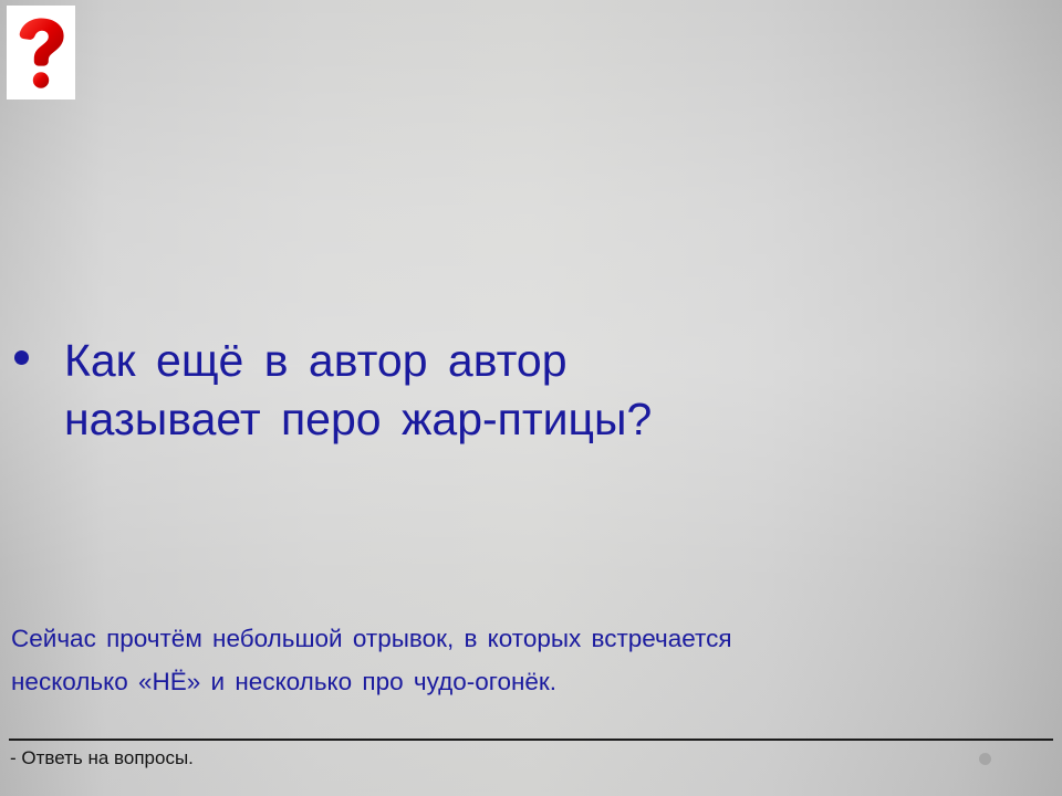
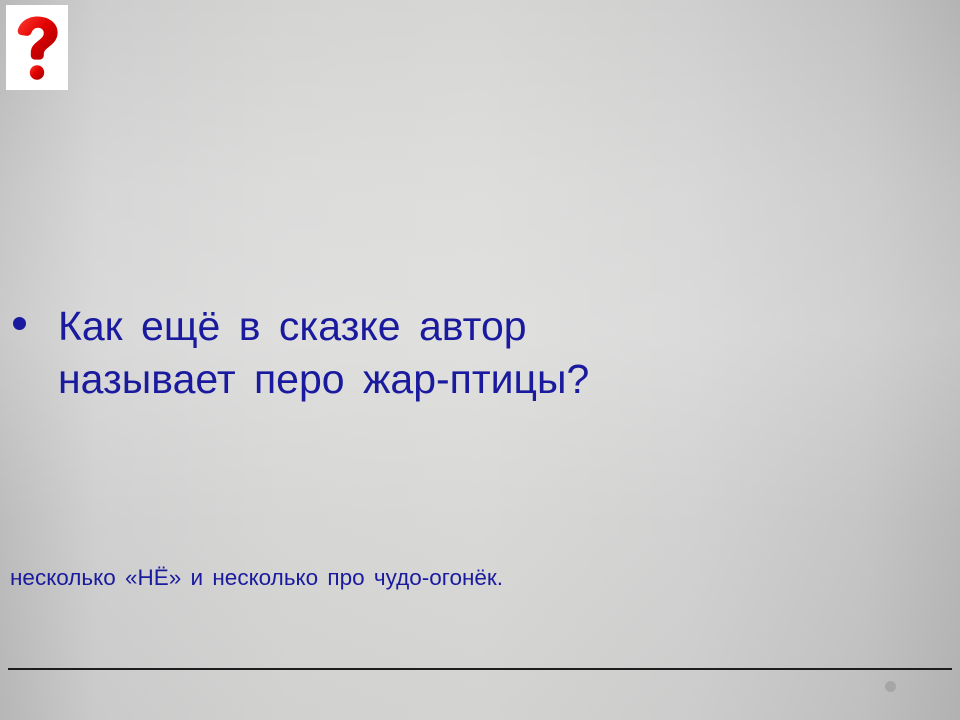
- Как ещё в автор автор
+ Как ещё в сказке автор
  называет перо жар-птицы?
- Сейчас прочтём небольшой отрывок, в которых встречается
  несколько «НЁ» и несколько про чудо-огонёк.
- - Ответь на вопросы.
